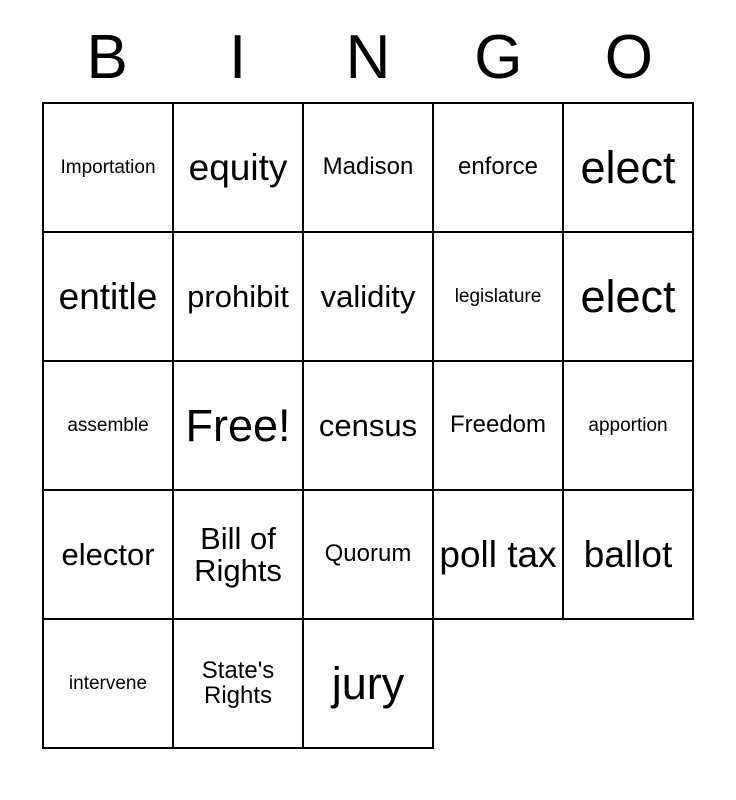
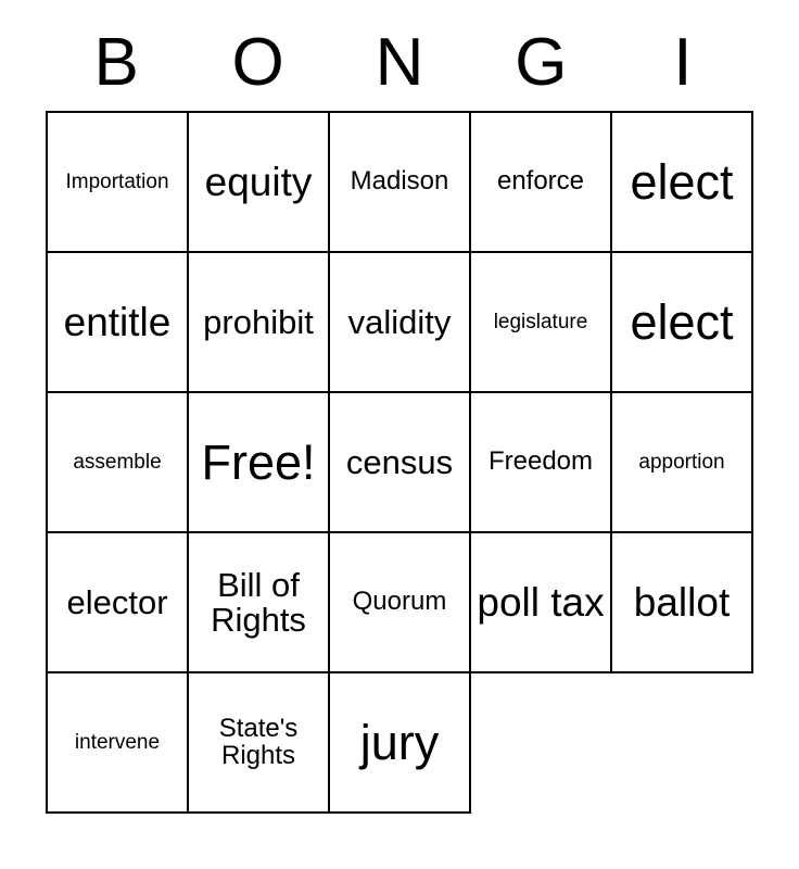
  B
- I
+ O
  N
  G
- O
+ I
  Importation
  equity
  Madison
  enforce
  elect
  entitle
  prohibit
  validity
  legislature
  elect
  assemble
  Free!
  census
  Freedom
  apportion
  elector
  Bill of Rights
  Quorum
  poll tax
  ballot
  intervene
  State's Rights
  jury
